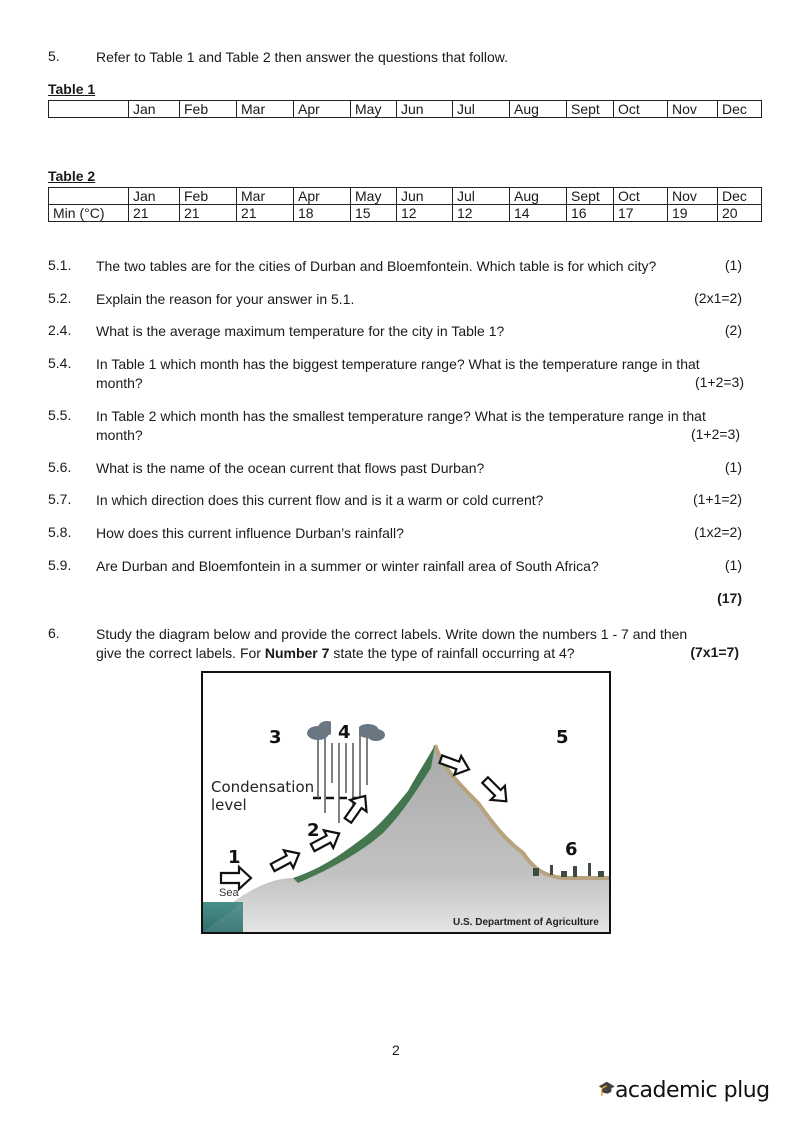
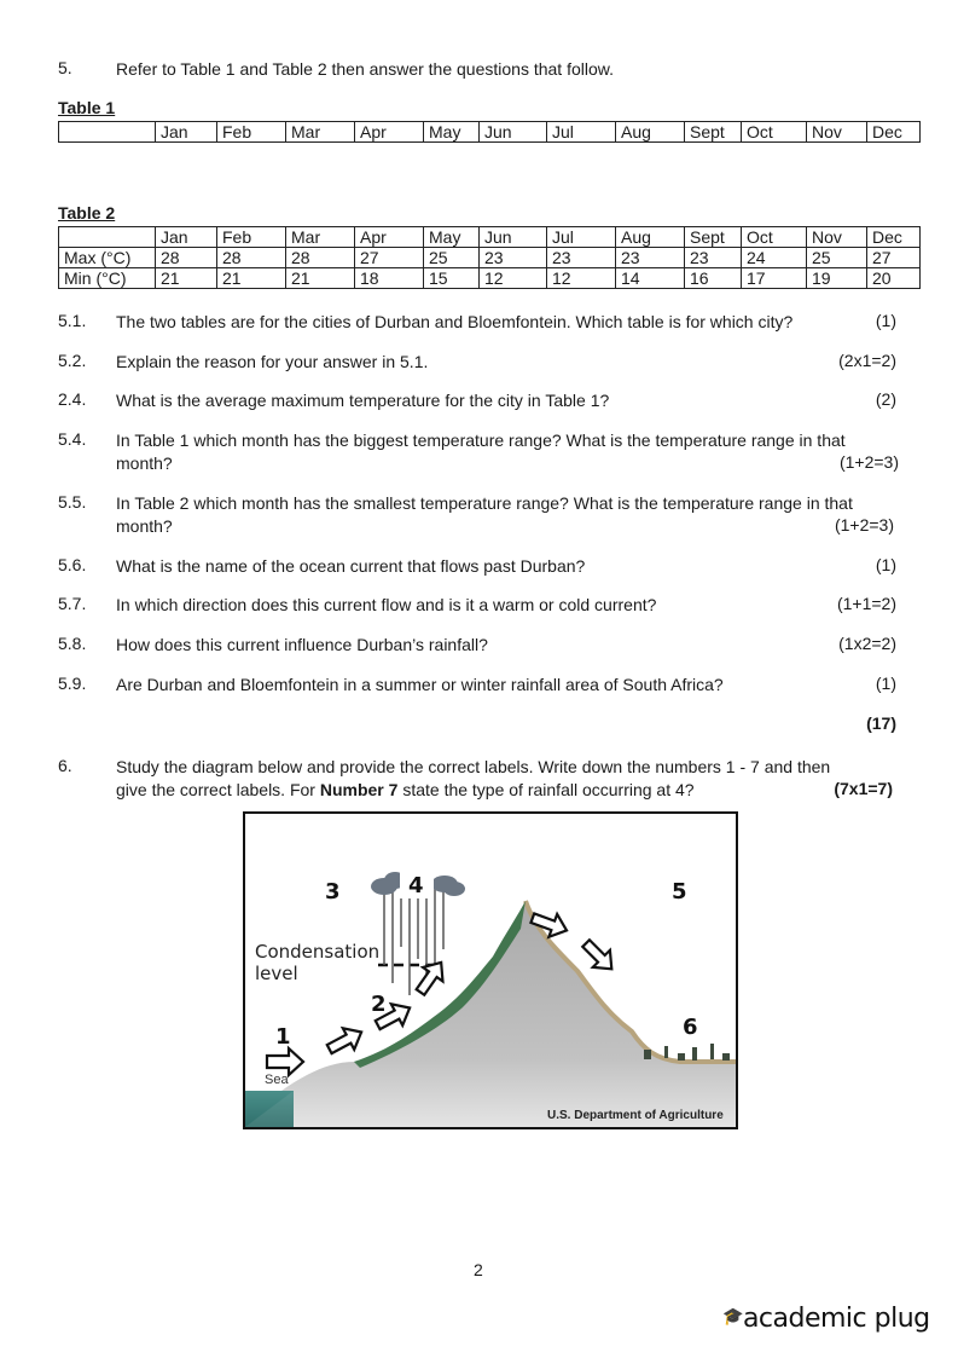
  5.
  Refer to Table 1 and Table 2 then answer the questions that follow.
  Table 1
  	Jan	Feb	Mar	Apr	May	Jun	Jul	Aug	Sept	Oct	Nov	Dec
  Table 2
  	Jan	Feb	Mar	Apr	May	Jun	Jul	Aug	Sept	Oct	Nov	Dec
+ Max (°C)	28	28	28	27	25	23	23	23	23	24	25	27
  Min (°C)	21	21	21	18	15	12	12	14	16	17	19	20
  5.1.
  The two tables are for the cities of Durban and Bloemfontein. Which table is for which city?
  (1)
  5.2.
  Explain the reason for your answer in 5.1.
  (2x1=2)
  2.4.
  What is the average maximum temperature for the city in Table 1?
  (2)
  5.4.
  In Table 1 which month has the biggest temperature range? What is the temperature range in that
  month?
  (1+2=3)
  5.5.
  In Table 2 which month has the smallest temperature range? What is the temperature range in that
  month?
  (1+2=3)
  5.6.
  What is the name of the ocean current that flows past Durban?
  (1)
  5.7.
  In which direction does this current flow and is it a warm or cold current?
  (1+1=2)
  5.8.
  How does this current influence Durban’s rainfall?
  (1x2=2)
  5.9.
  Are Durban and Bloemfontein in a summer or winter rainfall area of South Africa?
  (1)
  (17)
  6.
  Study the diagram below and provide the correct labels. Write down the numbers 1 - 7 and then
  give the correct labels. For Number 7 state the type of rainfall occurring at 4?
  (7x1=7)
  3
  4
  5
  2
  1
  6
  Condensation
  level
  Sea
  U.S. Department of Agriculture
  2
  🎓academic plug
